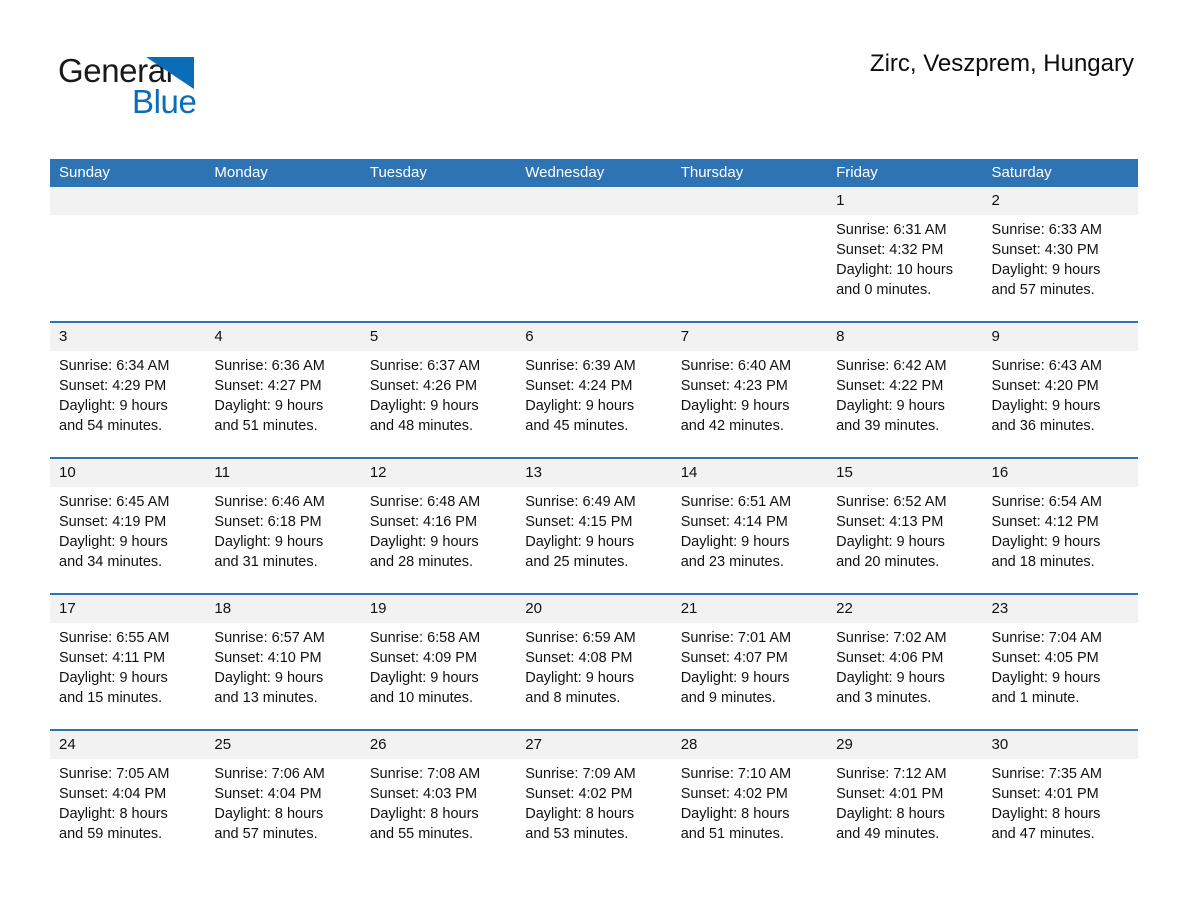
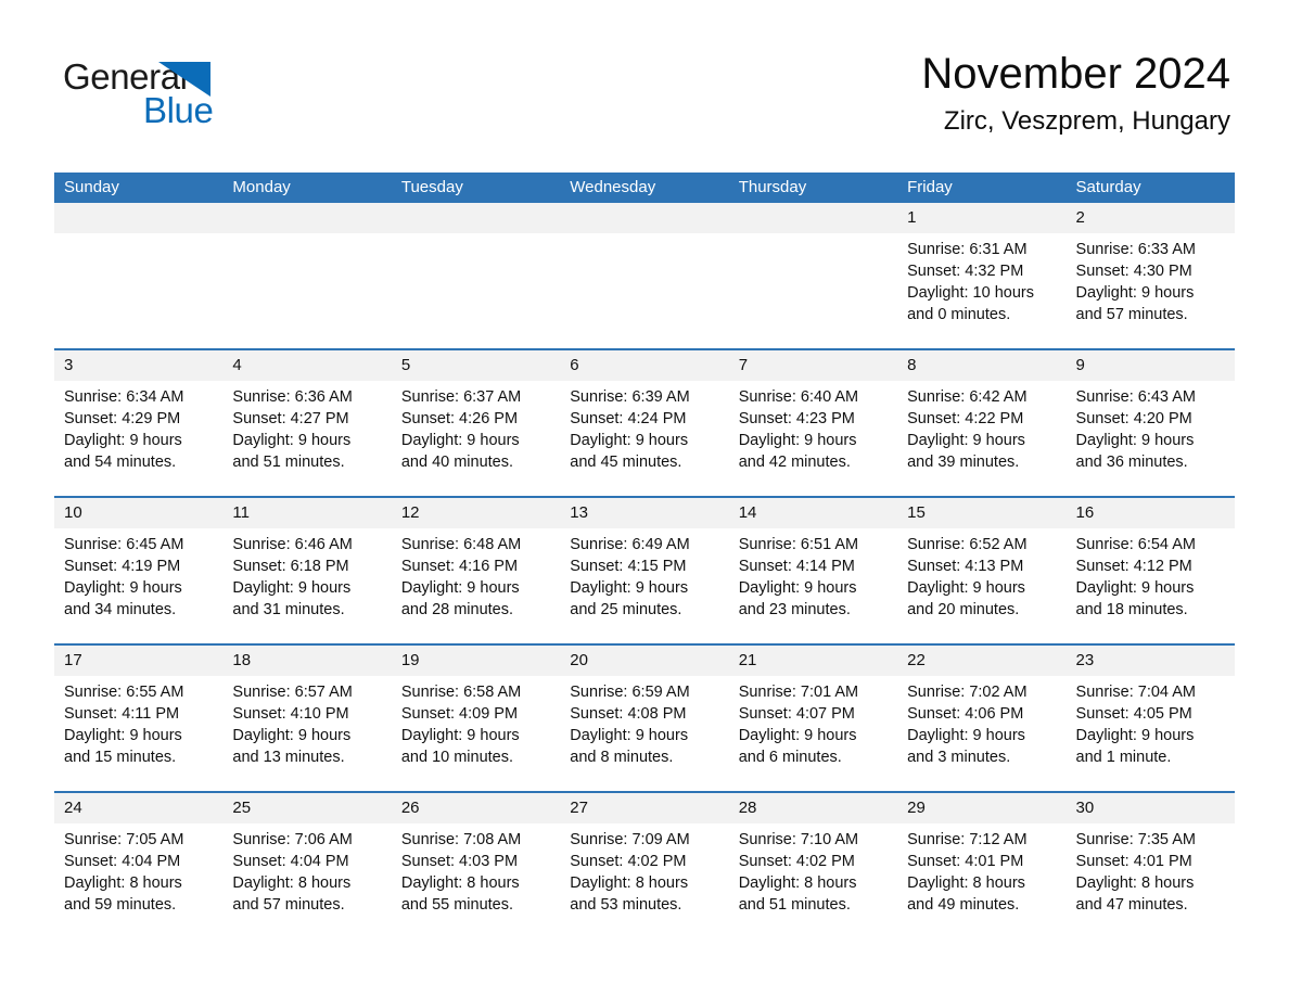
  Genera
  Blue
+ November 2024
  Zirc, Veszprem, Hungary
  Sunday
  Monday
  Tuesday
  Wednesday
  Thursday
  Friday
  Saturday
  1
  2
  Sunrise: 6:31 AM
  Sunset: 4:32 PM
  Daylight: 10 hours
  and 0 minutes.
  Sunrise: 6:33 AM
  Sunset: 4:30 PM
  Daylight: 9 hours
  and 57 minutes.
  3
  4
  5
  6
  7
  8
  9
  Sunrise: 6:34 AM
  Sunset: 4:29 PM
  Daylight: 9 hours
  and 54 minutes.
  Sunrise: 6:36 AM
  Sunset: 4:27 PM
  Daylight: 9 hours
  and 51 minutes.
  Sunrise: 6:37 AM
  Sunset: 4:26 PM
  Daylight: 9 hours
- and 48 minutes.
+ and 40 minutes.
  Sunrise: 6:39 AM
  Sunset: 4:24 PM
  Daylight: 9 hours
  and 45 minutes.
  Sunrise: 6:40 AM
  Sunset: 4:23 PM
  Daylight: 9 hours
  and 42 minutes.
  Sunrise: 6:42 AM
  Sunset: 4:22 PM
  Daylight: 9 hours
  and 39 minutes.
  Sunrise: 6:43 AM
  Sunset: 4:20 PM
  Daylight: 9 hours
  and 36 minutes.
  10
  11
  12
  13
  14
  15
  16
  Sunrise: 6:45 AM
  Sunset: 4:19 PM
  Daylight: 9 hours
  and 34 minutes.
  Sunrise: 6:46 AM
  Sunset: 6:18 PM
  Daylight: 9 hours
  and 31 minutes.
  Sunrise: 6:48 AM
  Sunset: 4:16 PM
  Daylight: 9 hours
  and 28 minutes.
  Sunrise: 6:49 AM
  Sunset: 4:15 PM
  Daylight: 9 hours
  and 25 minutes.
  Sunrise: 6:51 AM
  Sunset: 4:14 PM
  Daylight: 9 hours
  and 23 minutes.
  Sunrise: 6:52 AM
  Sunset: 4:13 PM
  Daylight: 9 hours
  and 20 minutes.
  Sunrise: 6:54 AM
  Sunset: 4:12 PM
  Daylight: 9 hours
  and 18 minutes.
  17
  18
  19
  20
  21
  22
  23
  Sunrise: 6:55 AM
  Sunset: 4:11 PM
  Daylight: 9 hours
  and 15 minutes.
  Sunrise: 6:57 AM
  Sunset: 4:10 PM
  Daylight: 9 hours
  and 13 minutes.
  Sunrise: 6:58 AM
  Sunset: 4:09 PM
  Daylight: 9 hours
  and 10 minutes.
  Sunrise: 6:59 AM
  Sunset: 4:08 PM
  Daylight: 9 hours
  and 8 minutes.
  Sunrise: 7:01 AM
  Sunset: 4:07 PM
  Daylight: 9 hours
- and 9 minutes.
+ and 6 minutes.
  Sunrise: 7:02 AM
  Sunset: 4:06 PM
  Daylight: 9 hours
  and 3 minutes.
  Sunrise: 7:04 AM
  Sunset: 4:05 PM
  Daylight: 9 hours
  and 1 minute.
  24
  25
  26
  27
  28
  29
  30
  Sunrise: 7:05 AM
  Sunset: 4:04 PM
  Daylight: 8 hours
  and 59 minutes.
  Sunrise: 7:06 AM
  Sunset: 4:04 PM
  Daylight: 8 hours
  and 57 minutes.
  Sunrise: 7:08 AM
  Sunset: 4:03 PM
  Daylight: 8 hours
  and 55 minutes.
  Sunrise: 7:09 AM
  Sunset: 4:02 PM
  Daylight: 8 hours
  and 53 minutes.
  Sunrise: 7:10 AM
  Sunset: 4:02 PM
  Daylight: 8 hours
  and 51 minutes.
  Sunrise: 7:12 AM
  Sunset: 4:01 PM
  Daylight: 8 hours
  and 49 minutes.
  Sunrise: 7:35 AM
  Sunset: 4:01 PM
  Daylight: 8 hours
  and 47 minutes.
